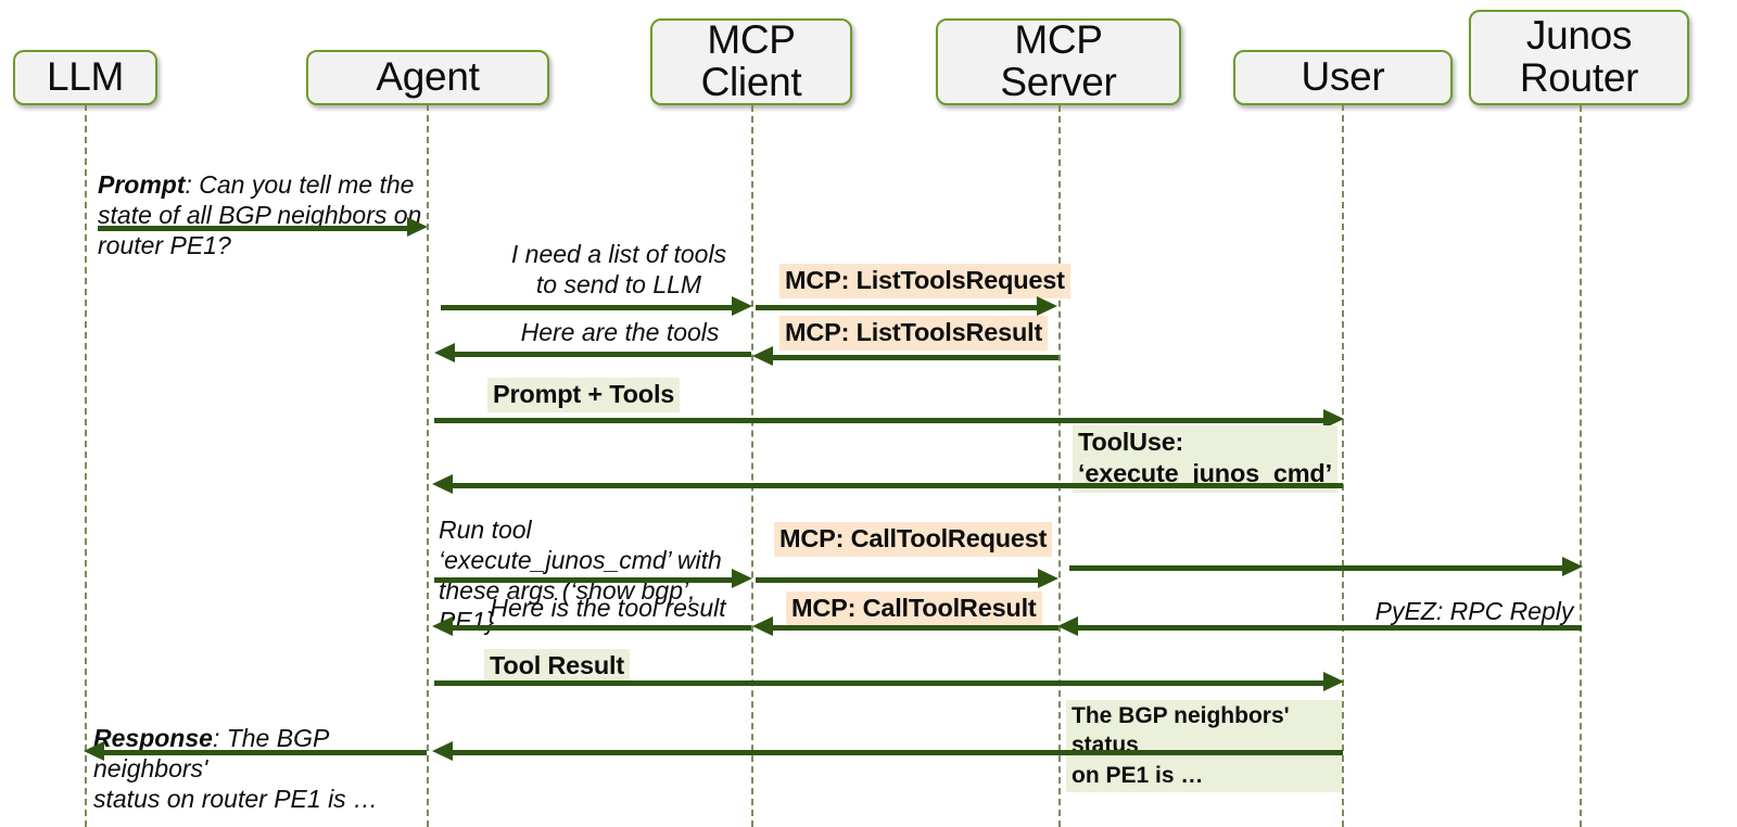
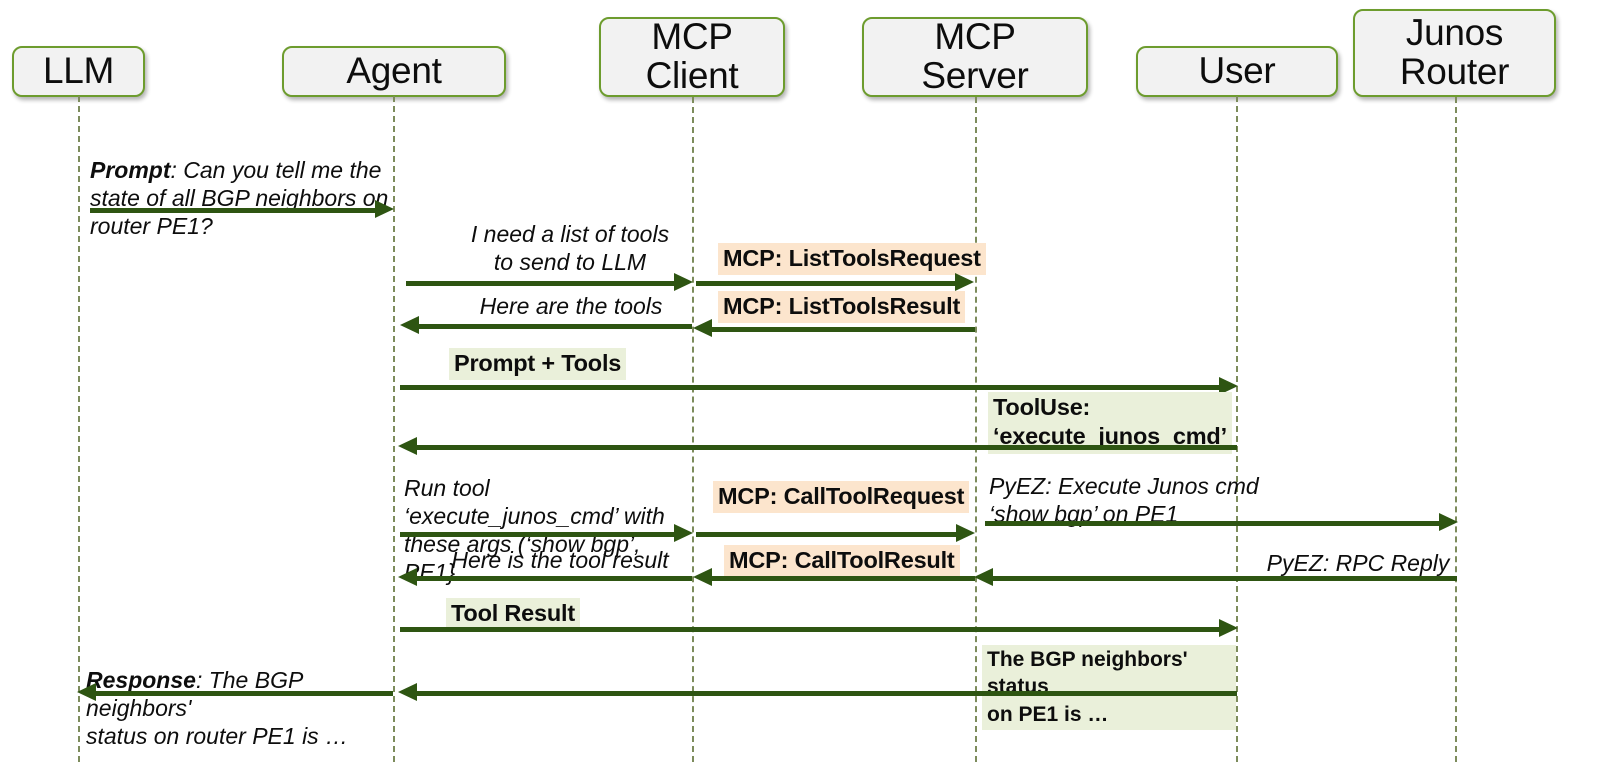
  LLM
  Agent
  MCP
  Client
  MCP
  Server
  User
  Junos
  Router
  Prompt: Can you tell me the
  state of all BGP neighbors on
  router PE1?
  I need a list of tools
  to send to LLM
  MCP: ListToolsRequest
  Here are the tools
  MCP: ListToolsResult
  Prompt + Tools
  ToolUse:
  ‘execute_junos_cmd’
  Run tool ‘execute_junos_cmd’ with
  these args (‘show bgp’, PE1}
  MCP: CallToolRequest
+ PyEZ: Execute Junos cmd
+ ‘show bgp’ on PE1
  Here is the tool result
  MCP: CallToolResult
  PyEZ: RPC Reply
  Tool Result
  The BGP neighbors' status
  on PE1 is …
  Response: The BGP neighbors'
  status on router PE1 is …
